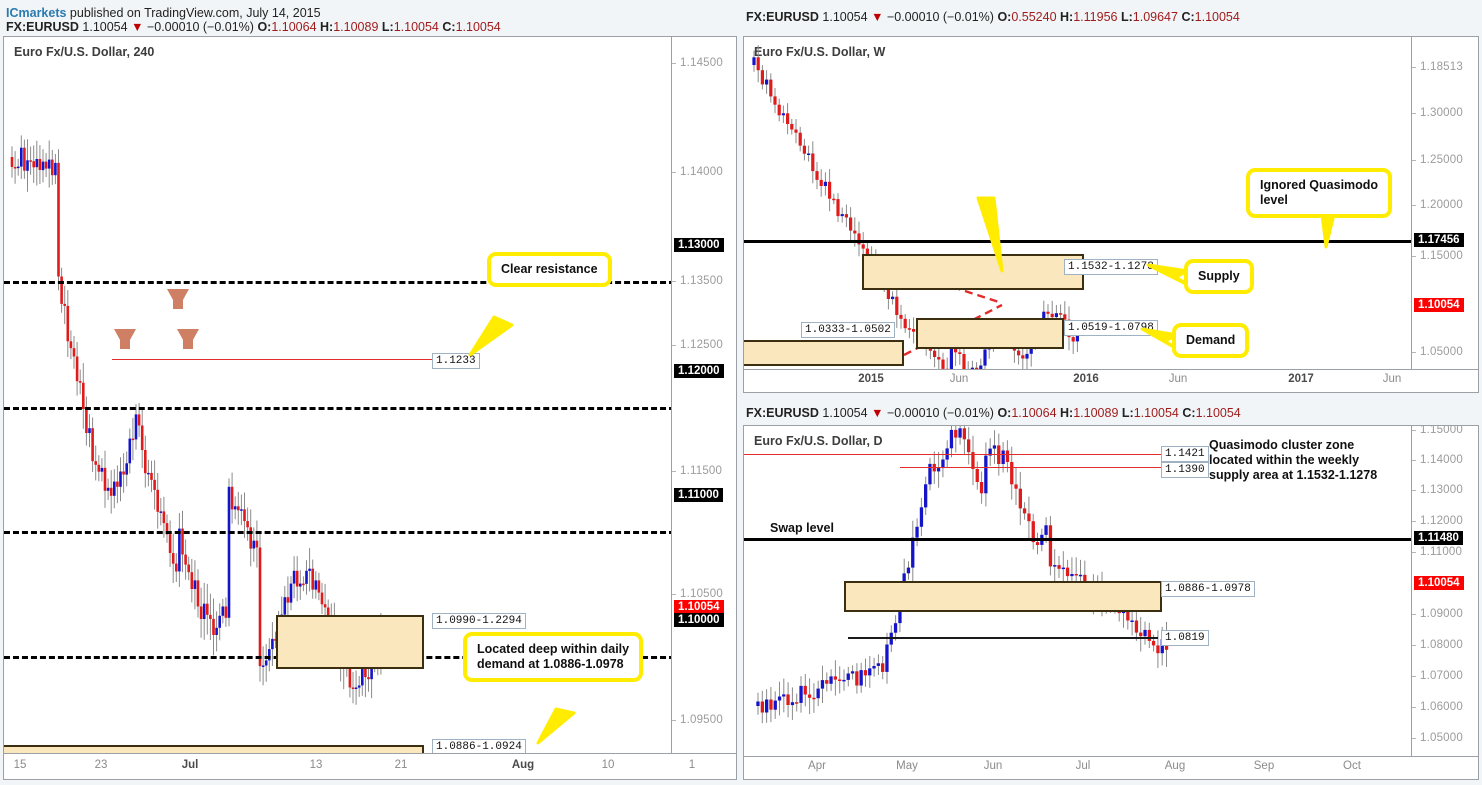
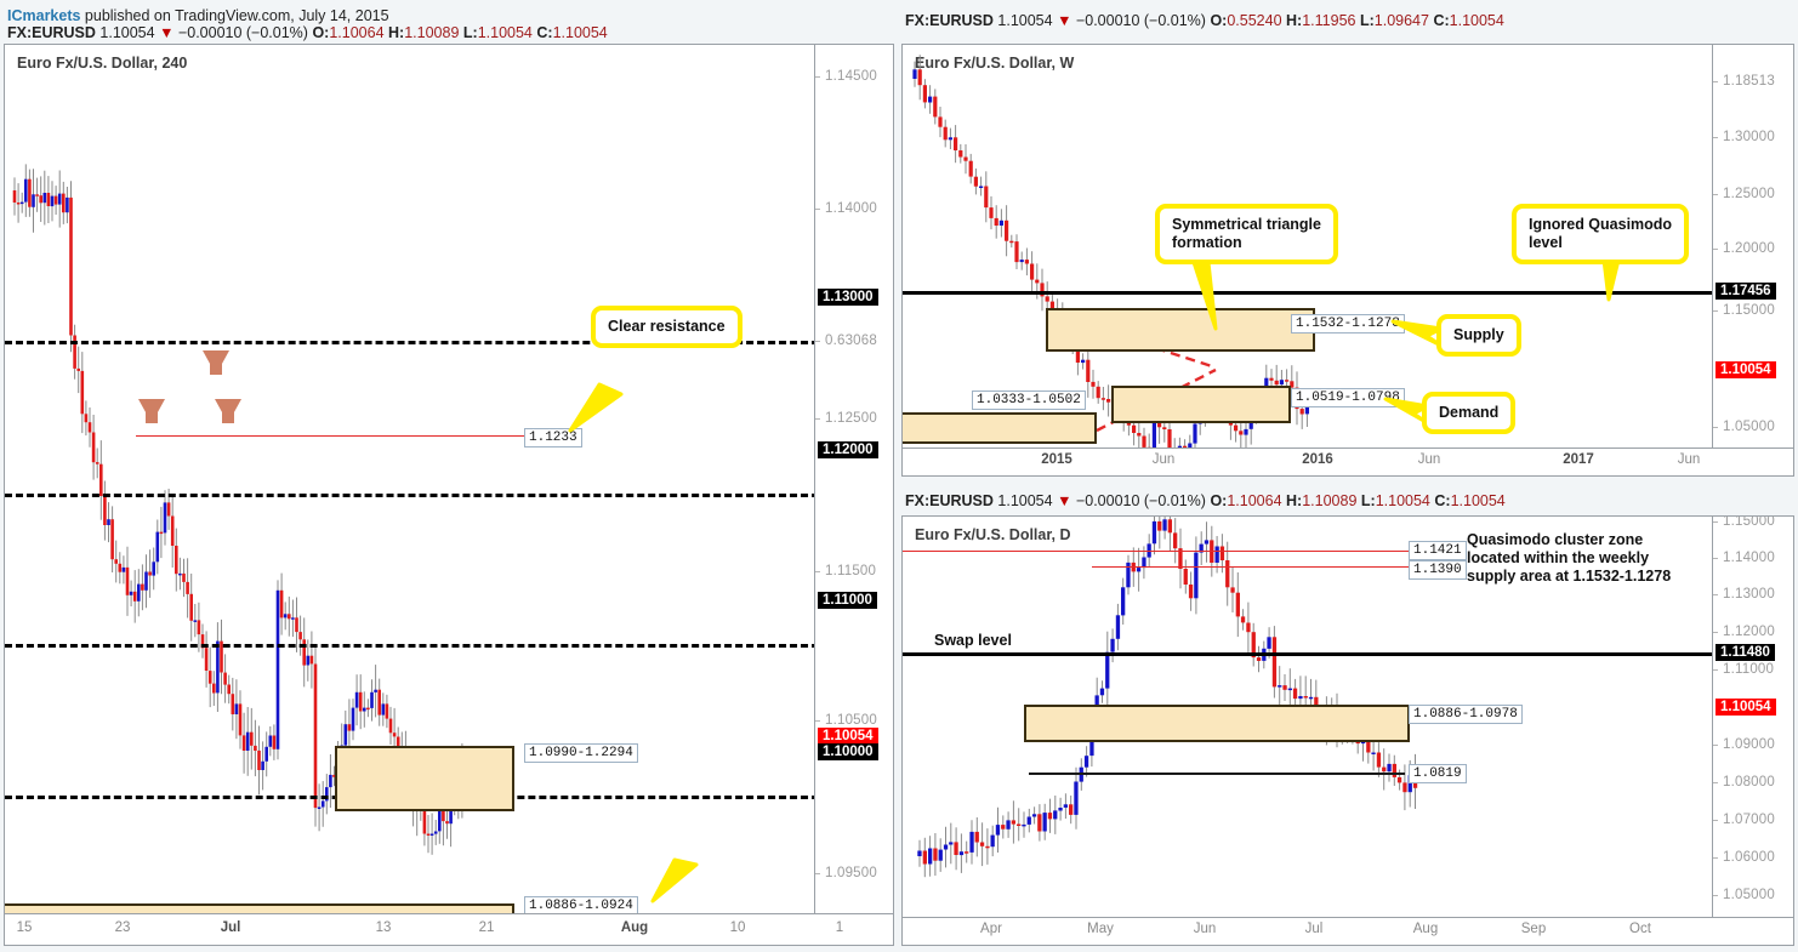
  ICmarkets published on TradingView.com, July 14, 2015
  FX:EURUSD 1.10054 ▼ −0.00010 (−0.01%) O:1.10064 H:1.10089 L:1.10054 C:1.10054
  Euro Fx/U.S. Dollar, 240
  1.1233
  1.0990-1.2294
  1.0886-1.0924
  Clear resistance
- Located deep within daily
- demand at 1.0886-1.0978
  1.14500
  1.14000
- 1.13500
+ 0.63068
  1.12500
  1.11500
  1.10500
  1.09500
  1.13000
  1.12000
  1.11000
  1.10054
  1.10000
  15
  23
  Jul
  13
  21
  Aug
  10
  1
  FX:EURUSD 1.10054 ▼ −0.00010 (−0.01%) O:0.55240 H:1.11956 L:1.09647 C:1.10054
  uro Fx/U.S. Dollar, W
  1.1532-1.127
  1.0519-1.078
  1.0333-1.0502
+ Symmetrical triangle
+ formation
  Ignored Quasimodo
  level
  Supply
  Demand
  1.18513
  1.30000
  1.25000
  1.20000
  1.15000
  1.05000
  1.17456
  1.10054
  2015
  Jun
  2016
  Jun
  2017
  Jun
  FX:EURUSD 1.10054 ▼ −0.00010 (−0.01%) O:1.10064 H:1.10089 L:1.10054 C:1.10054
  Euro Fx/U.S. Dollar, D
  1.1421
  1.1390
  1.0886-1.0978
  1.0819
  Quasimodo cluster zone
  located within the weekly
  supply area at 1.1532-1.1278
  Swap level
  1.15000
  1.14000
  1.13000
  1.12000
  1.11000
  1.09000
  1.08000
  1.07000
  1.06000
  1.05000
  1.11480
  1.10054
  Apr
  May
  Jun
  Jul
  Aug
  Sep
  Oct
